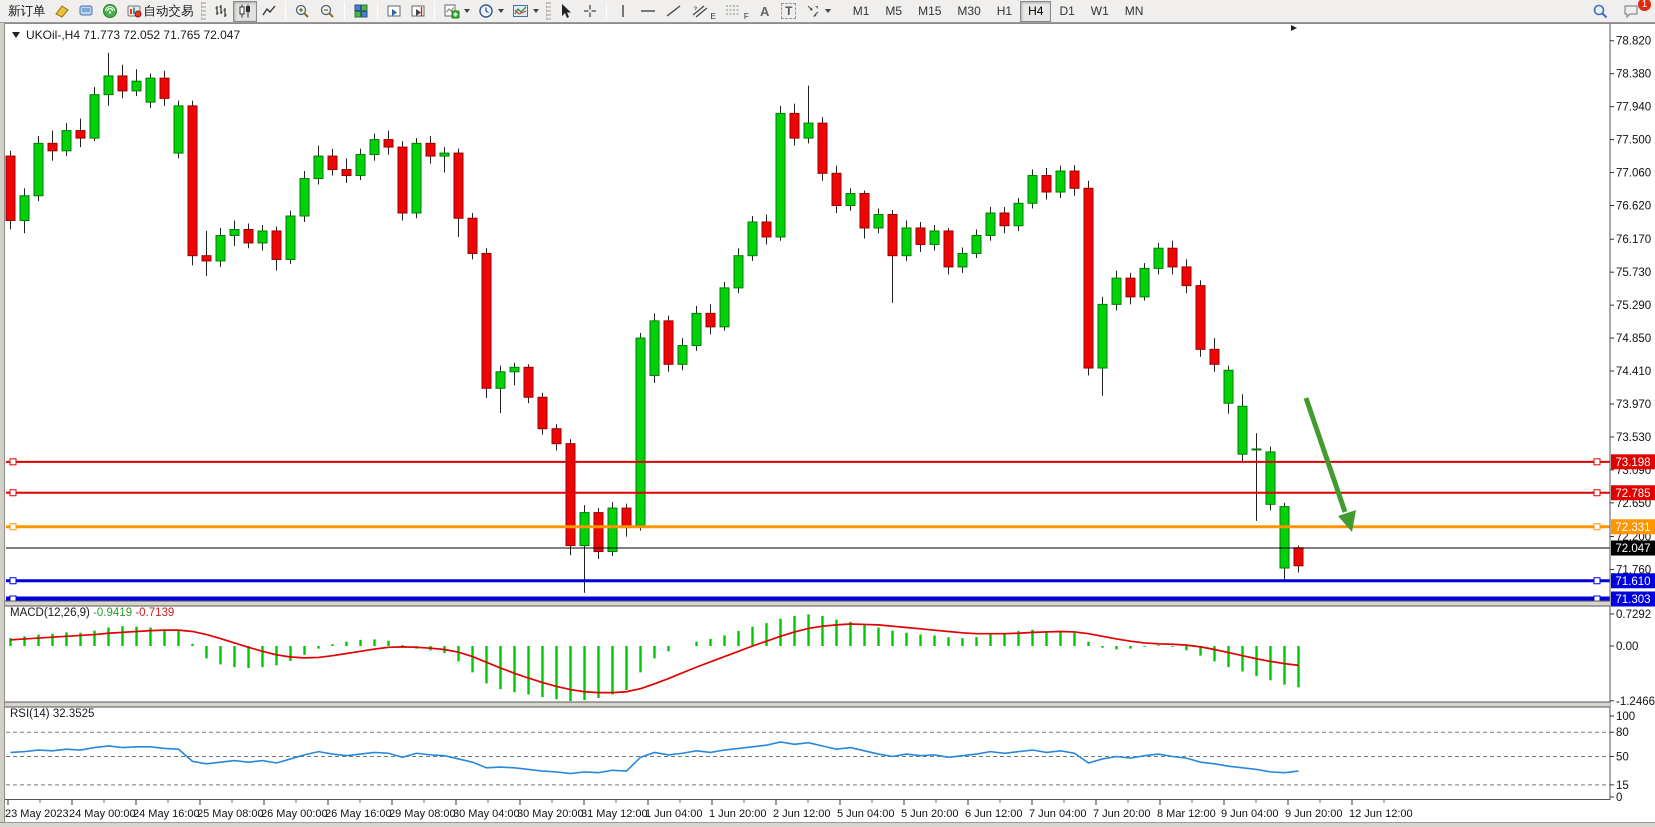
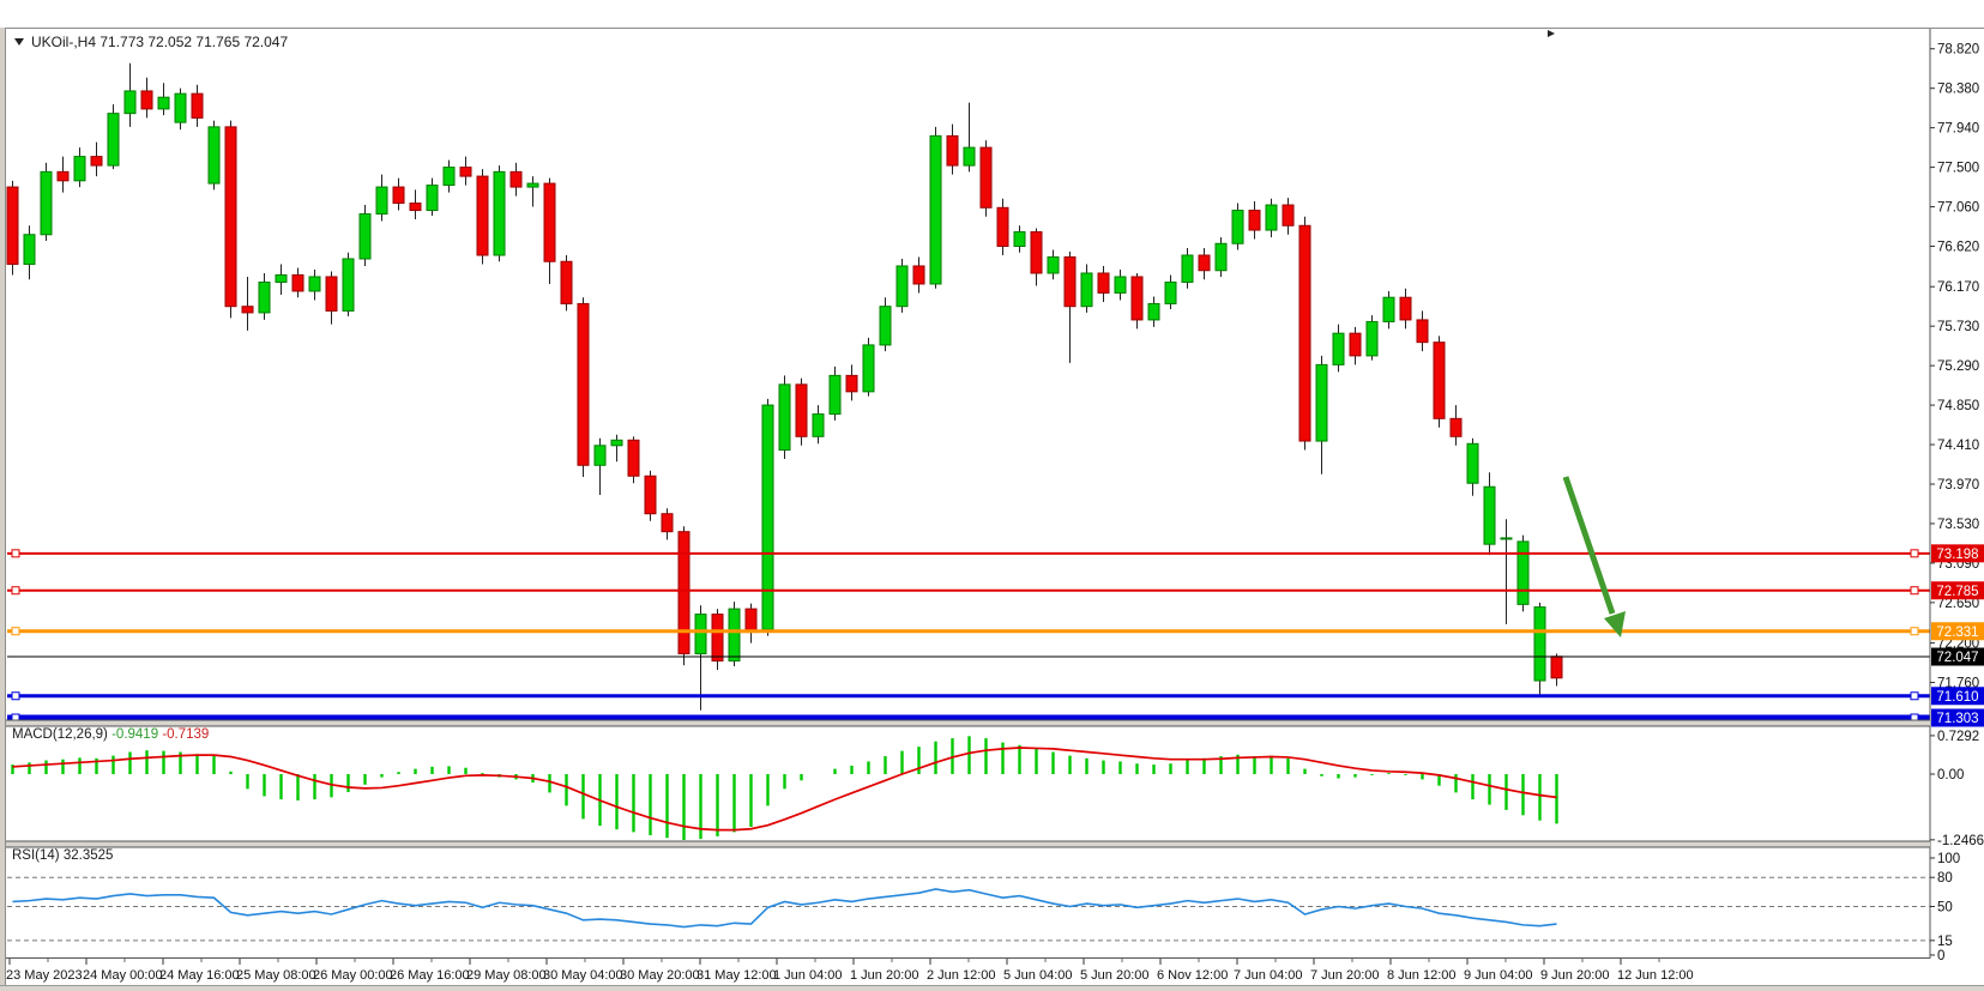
- 新订单
- 自动交易
- E
- F
- A
- T
- M1
- M5
- M15
- M30
- H1
- H4
- D1
- W1
- MN
- 1
  78.820
  78.380
  77.940
  77.500
  77.060
  76.620
  76.170
  75.730
  75.290
  74.850
  74.410
  73.970
  73.530
  73.090
  72.650
  72.200
  71.760
  73.198
  72.785
  72.331
  72.047
  71.610
  71.303
  0.7292
  0.00
  -1.2466
  100
  80
  50
  15
  0
  23 May 2023
  24 May 00:00
  24 May 16:00
  25 May 08:00
  26 May 00:00
  26 May 16:00
  29 May 08:00
  30 May 04:00
  30 May 20:00
  31 May 12:00
  1 Jun 04:00
  1 Jun 20:00
  2 Jun 12:00
  5 Jun 04:00
  5 Jun 20:00
- 6 Jun 12:00
+ 6 Nov 12:00
  7 Jun 04:00
  7 Jun 20:00
- 8 Mar 12:00
+ 8 Jun 12:00
  9 Jun 04:00
  9 Jun 20:00
  12 Jun 12:00
  UKOil-,H4 71.773 72.052 71.765 72.047
  MACD(12,26,9) -0.9419 -0.7139
  RSI(14) 32.3525
